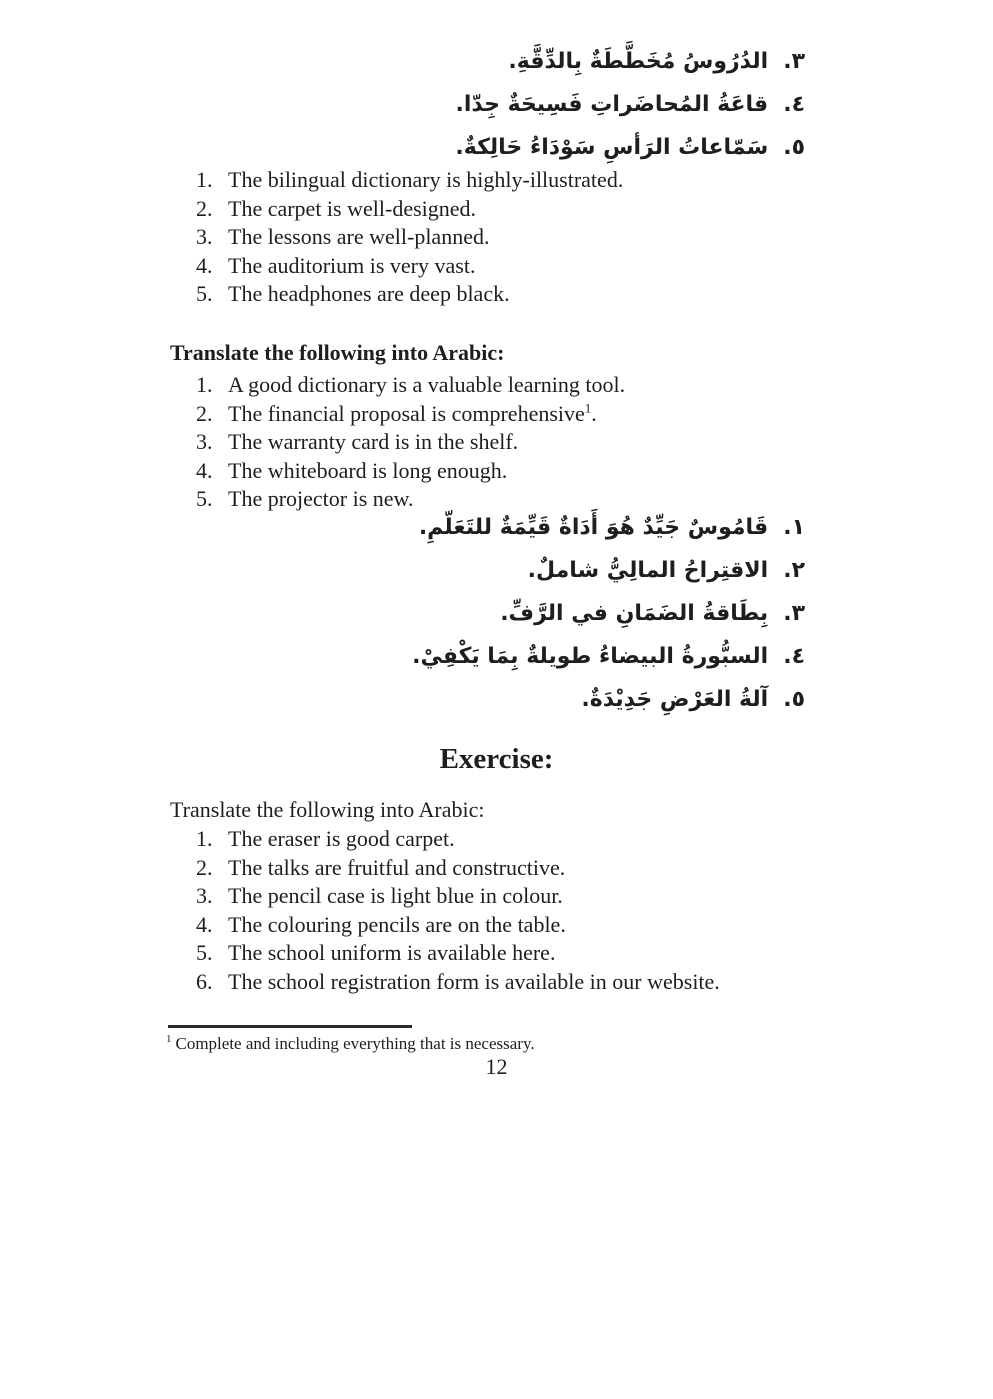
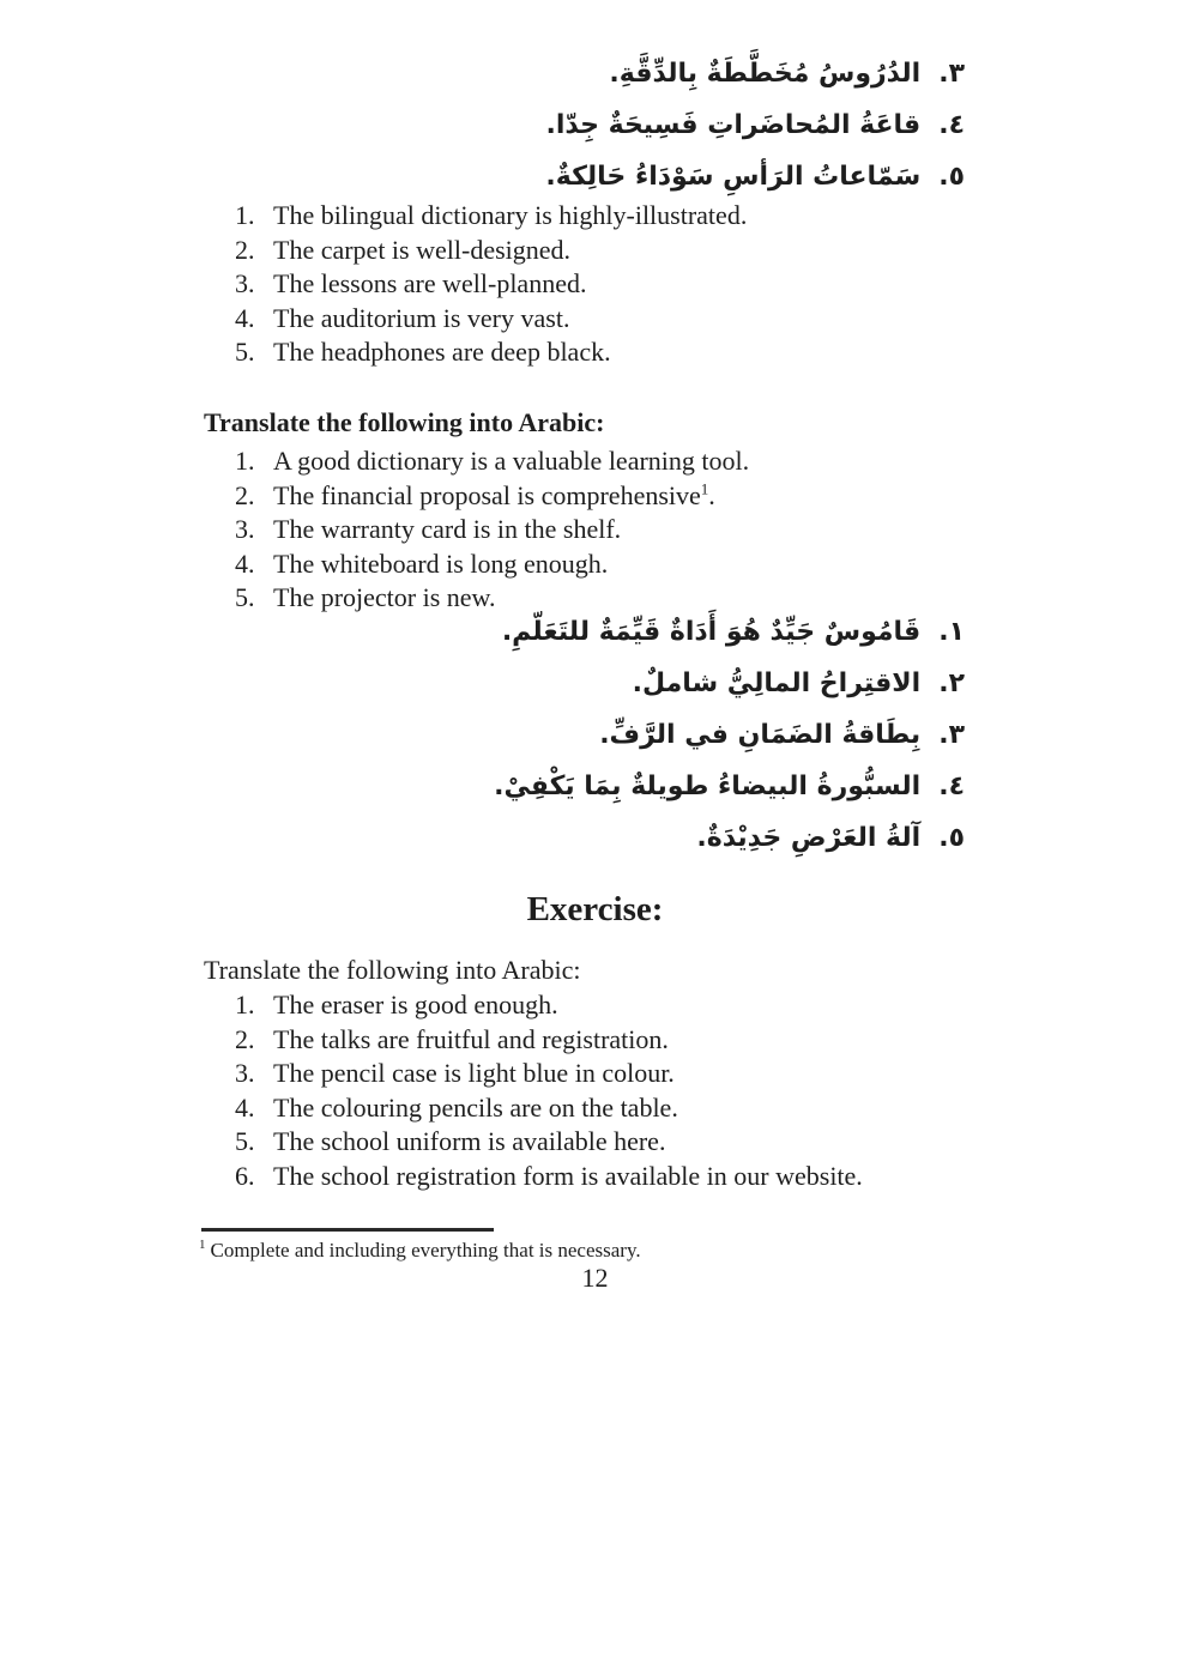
  ٣.الدُرُوسُ مُخَطَّطَةٌ بِالدِّقَّةِ.
  ٤.قاعَةُ المُحاضَراتِ فَسِيحَةٌ جِدّا.
  ٥.سَمّاعاتُ الرَأسِ سَوْدَاءُ حَالِكةٌ.
  1. The bilingual dictionary is highly-illustrated.
  2. The carpet is well-designed.
  3. The lessons are well-planned.
  4. The auditorium is very vast.
  5. The headphones are deep black.
  Translate the following into Arabic:
  1. A good dictionary is a valuable learning tool.
  2. The financial proposal is comprehensive1.
  3. The warranty card is in the shelf.
  4. The whiteboard is long enough.
  5. The projector is new.
  ١.قَامُوسٌ جَيِّدٌ هُوَ أَدَاةٌ قَيِّمَةٌ للتَعَلّمِ.
  ٢.الاقتِراحُ المالِيُّ شاملٌ.
  ٣.بِطَاقةُ الضَمَانِ في الرَّفِّ.
  ٤.السبُّورةُ البيضاءُ طويلةٌ بِمَا يَكْفِيْ.
  ٥.آلةُ العَرْضِ جَدِيْدَةٌ.
  Exercise:
  Translate the following into Arabic:
- 1. The eraser is good carpet.
+ 1. The eraser is good enough.
- 2. The talks are fruitful and constructive.
+ 2. The talks are fruitful and registration.
  3. The pencil case is light blue in colour.
  4. The colouring pencils are on the table.
  5. The school uniform is available here.
  6. The school registration form is available in our website.
  1 Complete and including everything that is necessary.
  12
